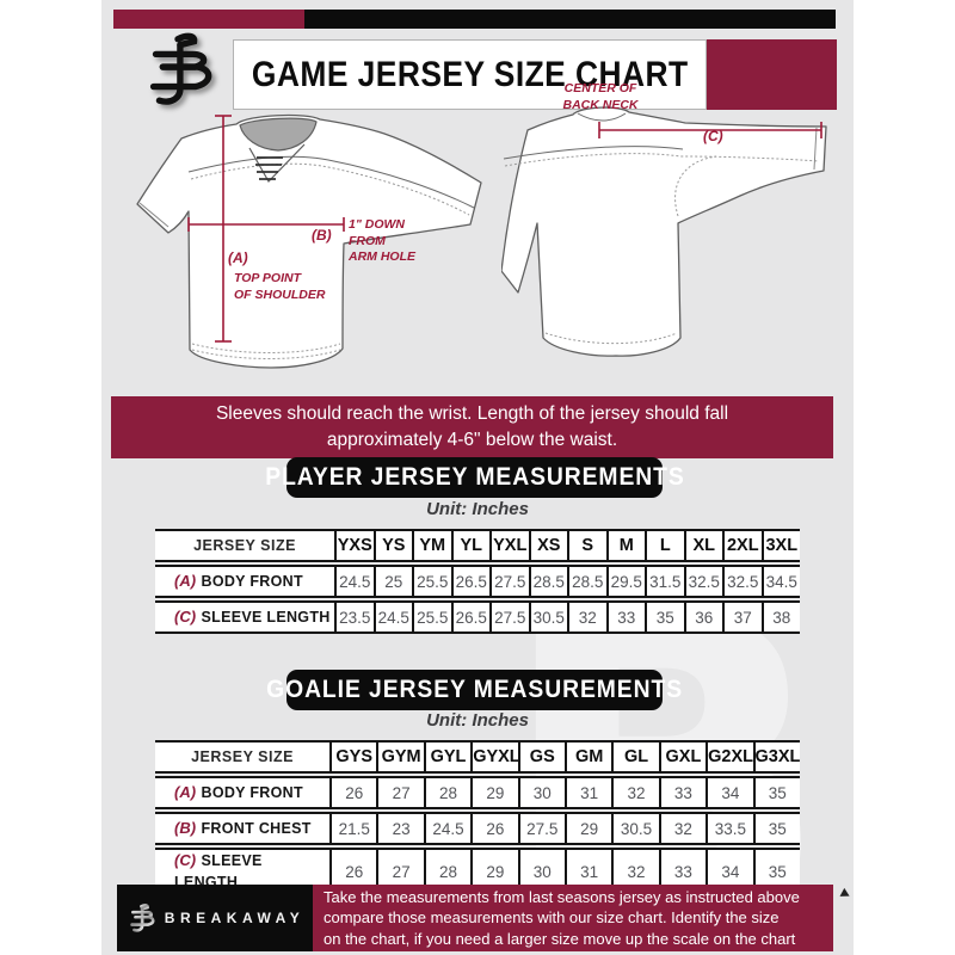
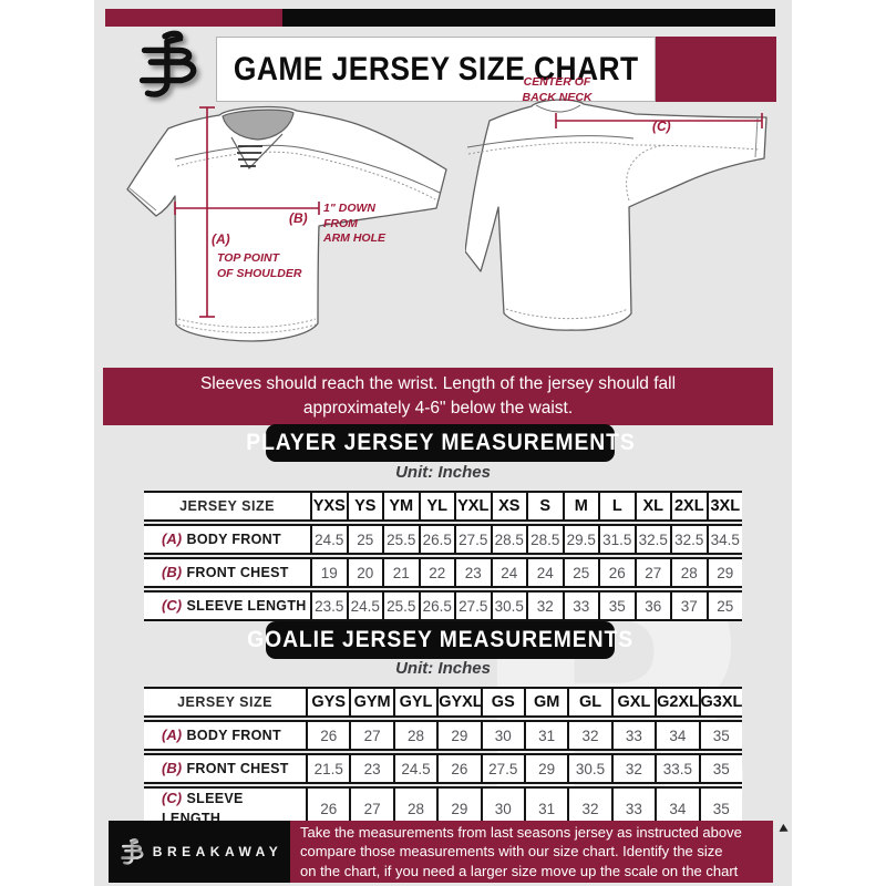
  GAME JERSEY SIZE CHART
  CENTER OF
  BACK NECK
  (C)
  (B)
  1" DOWN
  FROM
  ARM HOLE
  (A)
  TOP POINT
  OF SHOULDER
  Sleeves should reach the wrist. Length of the jersey should fall
  approximately 4-6" below the waist.
  PLAYER JERSEY MEASUREMENTS
  Unit: Inches
  JERSEY SIZE	YXS	YS	YM	YL	YXL	XS	S	M	L	XL	2XL	3XL
  (A) BODY FRONT	24.5	25	25.5	26.5	27.5	28.5	28.5	29.5	31.5	32.5	32.5	34.5
+ (B) FRONT CHEST	19	20	21	22	23	24	24	25	26	27	28	29
- (C) SLEEVE LENGTH	23.5	24.5	25.5	26.5	27.5	30.5	32	33	35	36	37	38
+ (C) SLEEVE LENGTH	23.5	24.5	25.5	26.5	27.5	30.5	32	33	35	36	37	25
  GOALIE JERSEY MEASUREMENTS
  Unit: Inches
  JERSEY SIZE	GYS	GYM	GYL	GYXL	GS	GM	GL	GXL	G2XL	G3XL
  (A) BODY FRONT	26	27	28	29	30	31	32	33	34	35
  (B) FRONT CHEST	21.5	23	24.5	26	27.5	29	30.5	32	33.5	35
  (C) SLEEVE LENGTH	26	27	28	29	30	31	32	33	34	35
  BREAKAWAY
  Take the measurements from last seasons jersey as instructed above
  compare those measurements with our size chart. Identify the size
  on the chart, if you need a larger size move up the scale on the chart
